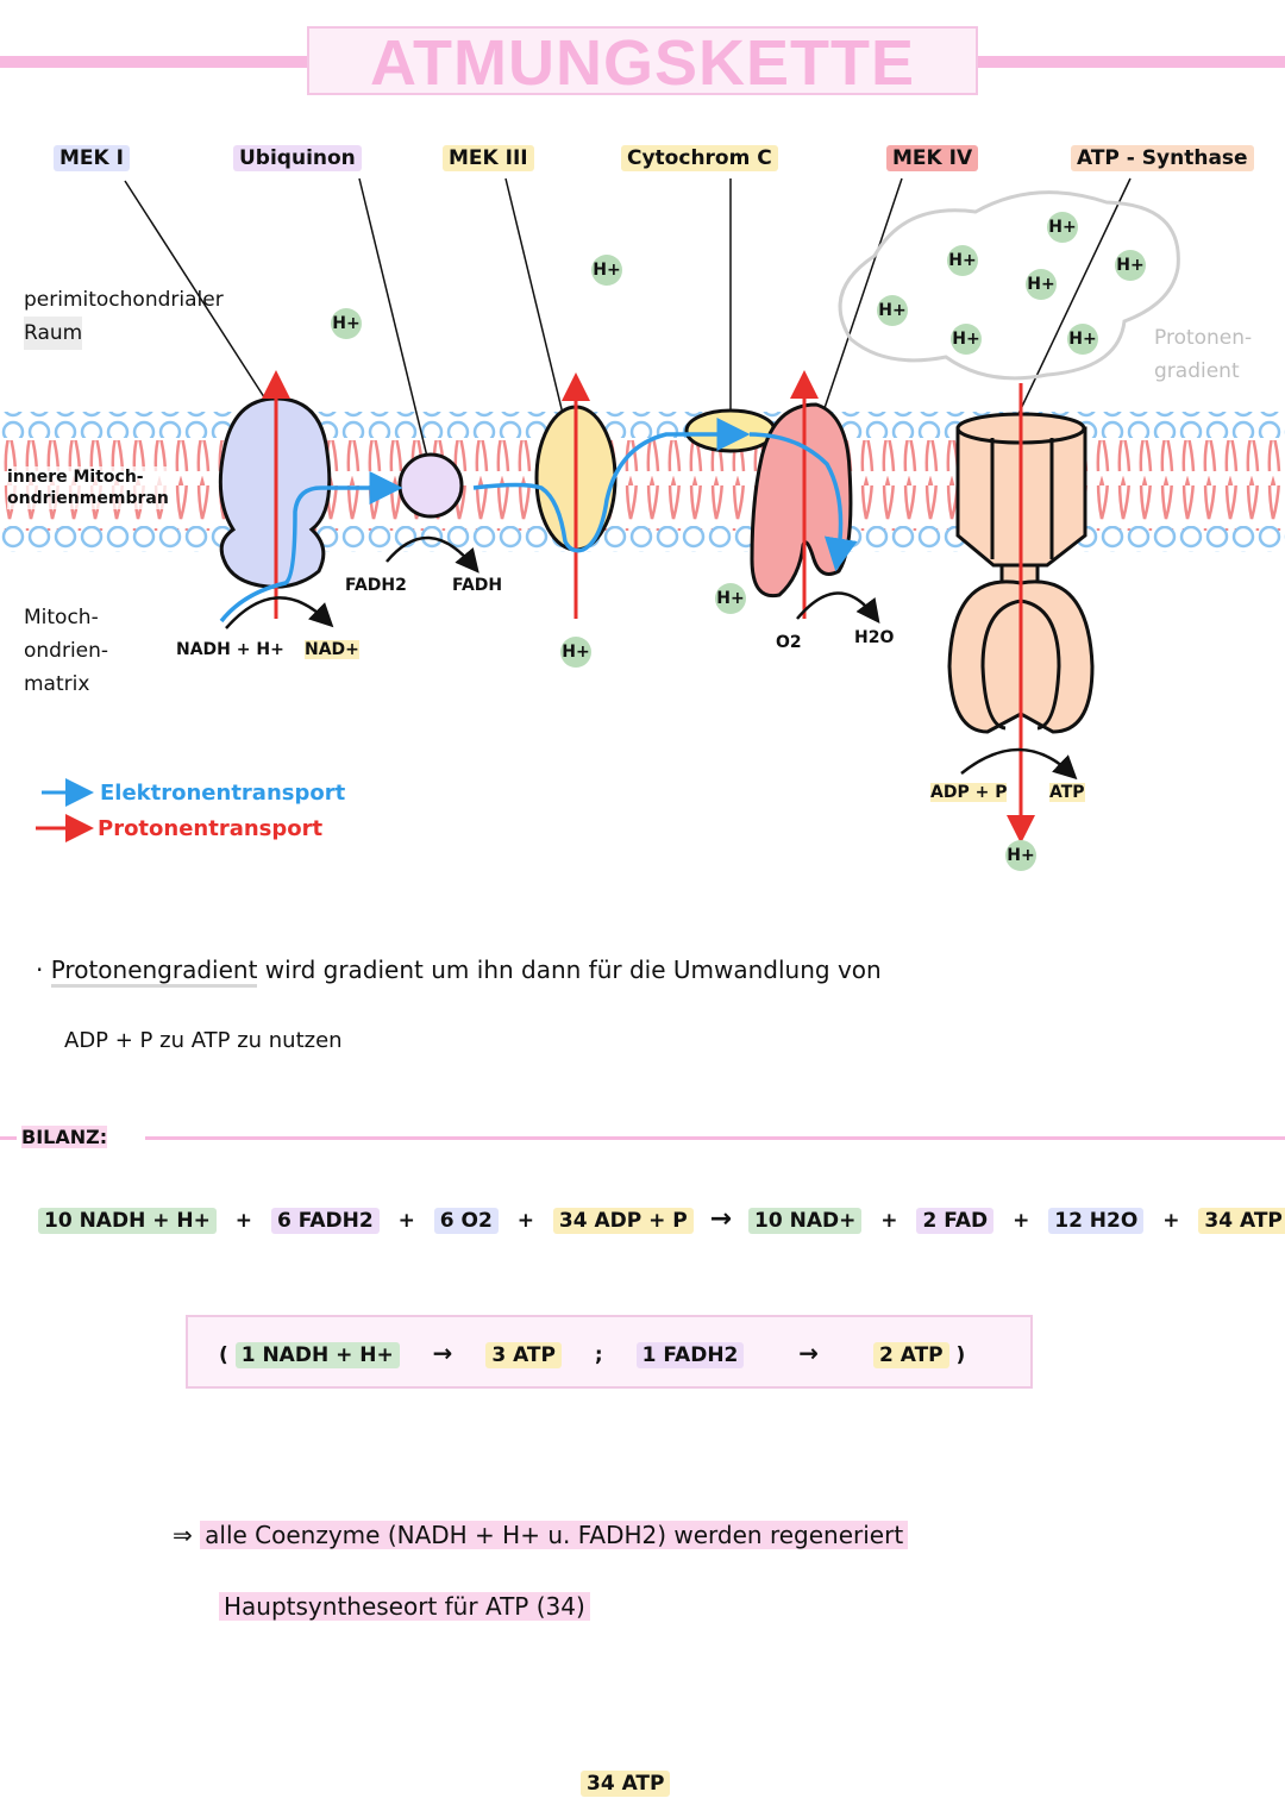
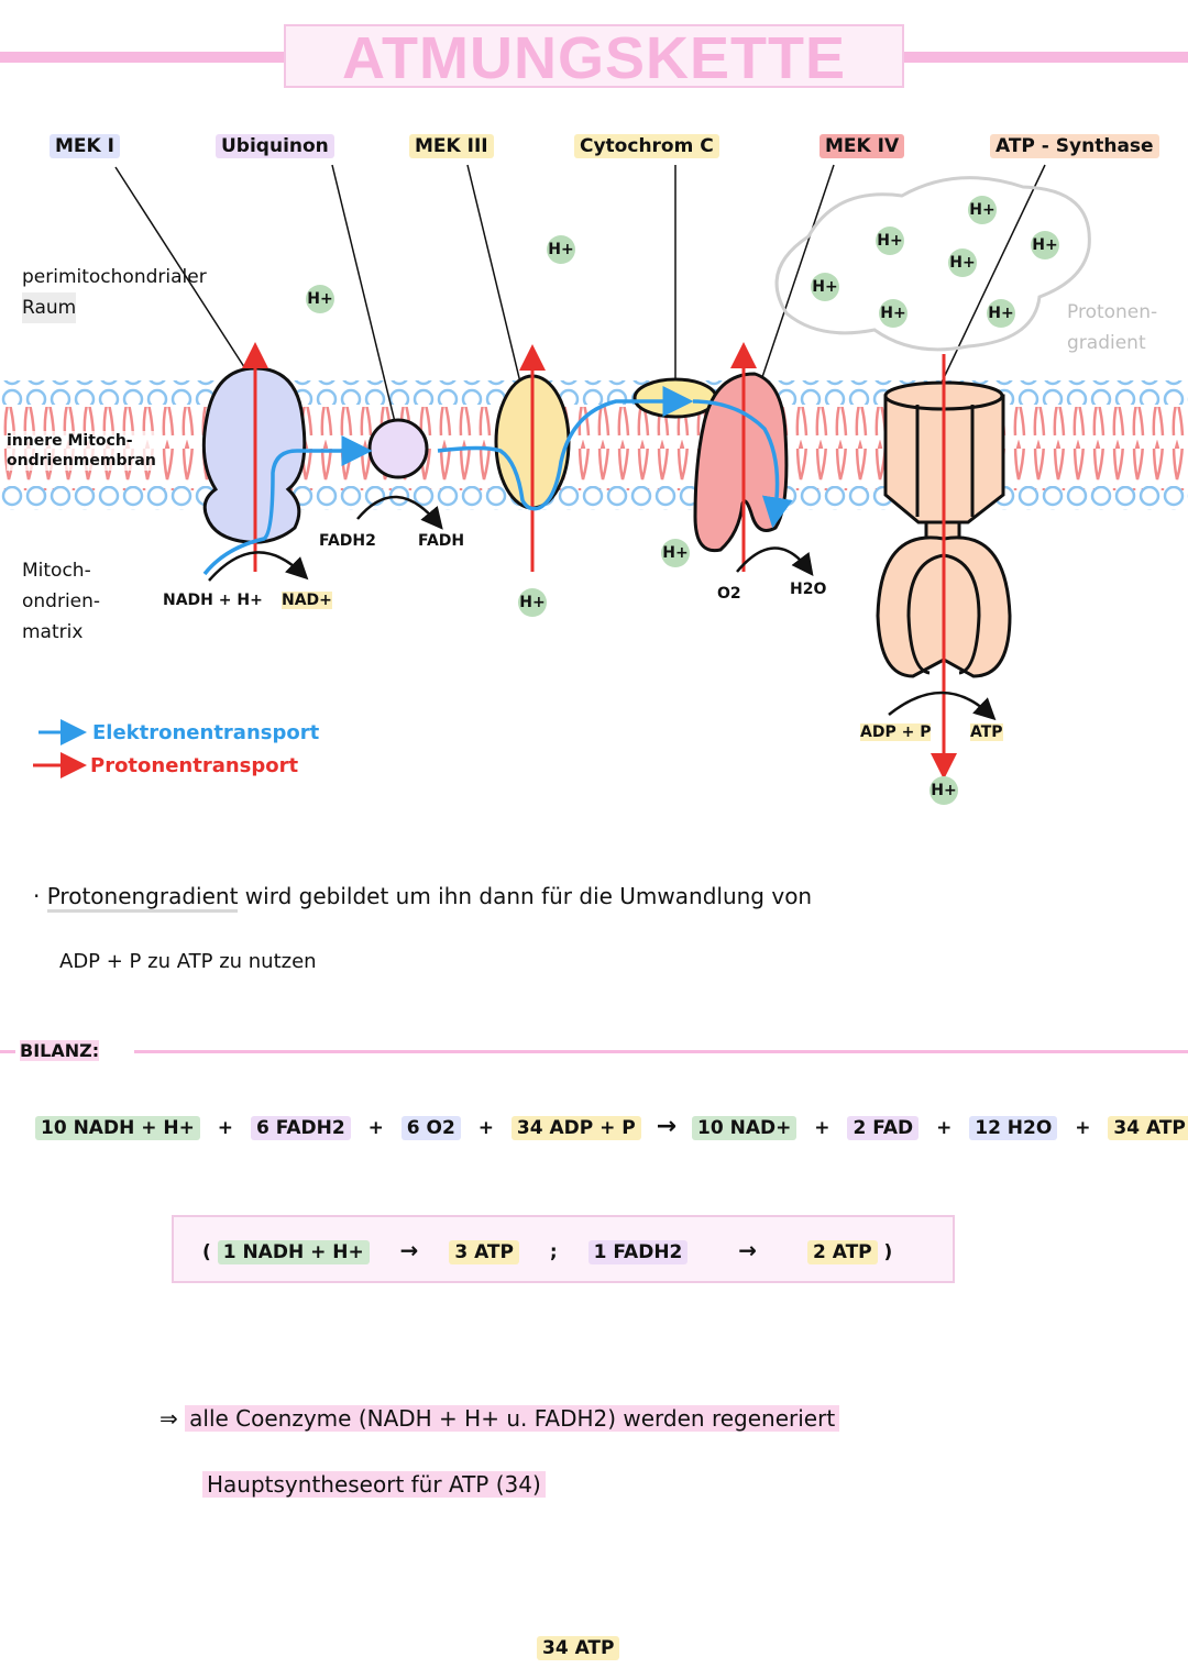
  ATMUNGSKETTE
  MEK I
  Ubiquinon
  MEK III
  Cytochrom C
  MEK IV
  ATP - Synthase
  perimitochondrialer
  Raum
  innere Mitoch-
  ondrienmembran
  Mitoch-
  ondrien-
  matrix
  Protonen-
  gradient
  H+
  H+
  H+
  H+
  H+
  H+
  H+
  H+
  H+
  H+
  H+
  H+
  NADH + H+
  NAD+
  FADH2
  FADH
  O2
  H2O
  ADP + P
  ATP
  Elektronentransport
  Protonentransport
- · Protonengradient wird gradient um ihn dann für die Umwandlung von
+ · Protonengradient wird gebildet um ihn dann für die Umwandlung von
  ADP + P zu ATP zu nutzen
  BILANZ:
  10 NADH + H+ + 6 FADH2 + 6 O2 + 34 ADP + P → 10 NAD+ + 2 FAD + 12 H2O + 34 ATP
  ( 1 NADH + H+ → 3 ATP ; 1 FADH2 → 2 ATP )
  ⇒ alle Coenzyme (NADH + H+ u. FADH2) werden regeneriert
  Hauptsyntheseort für ATP (34)
  34 ATP
